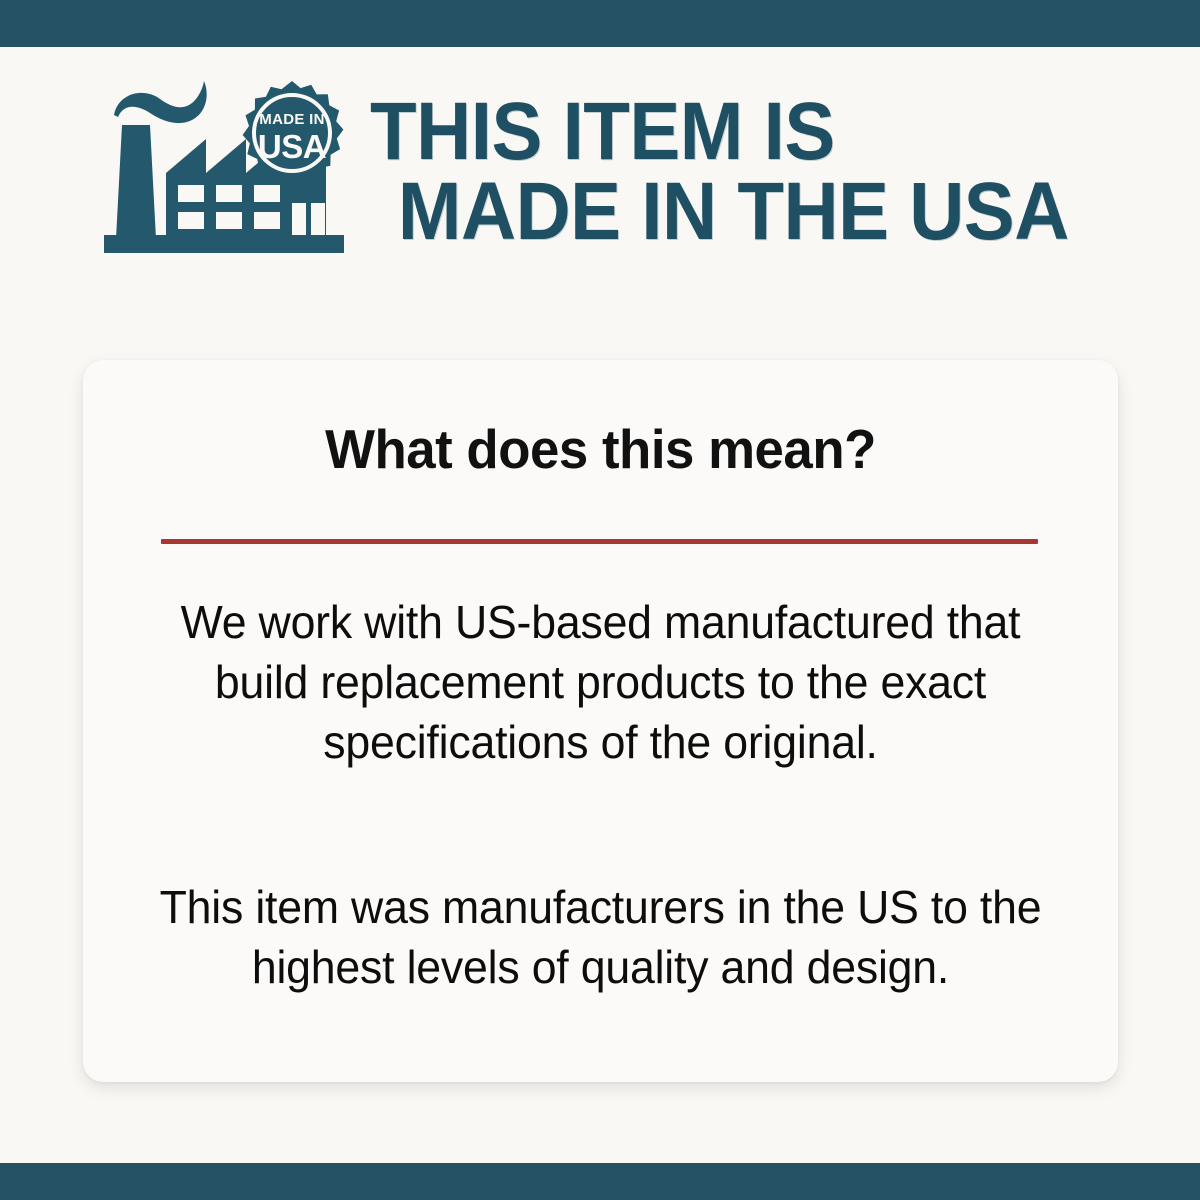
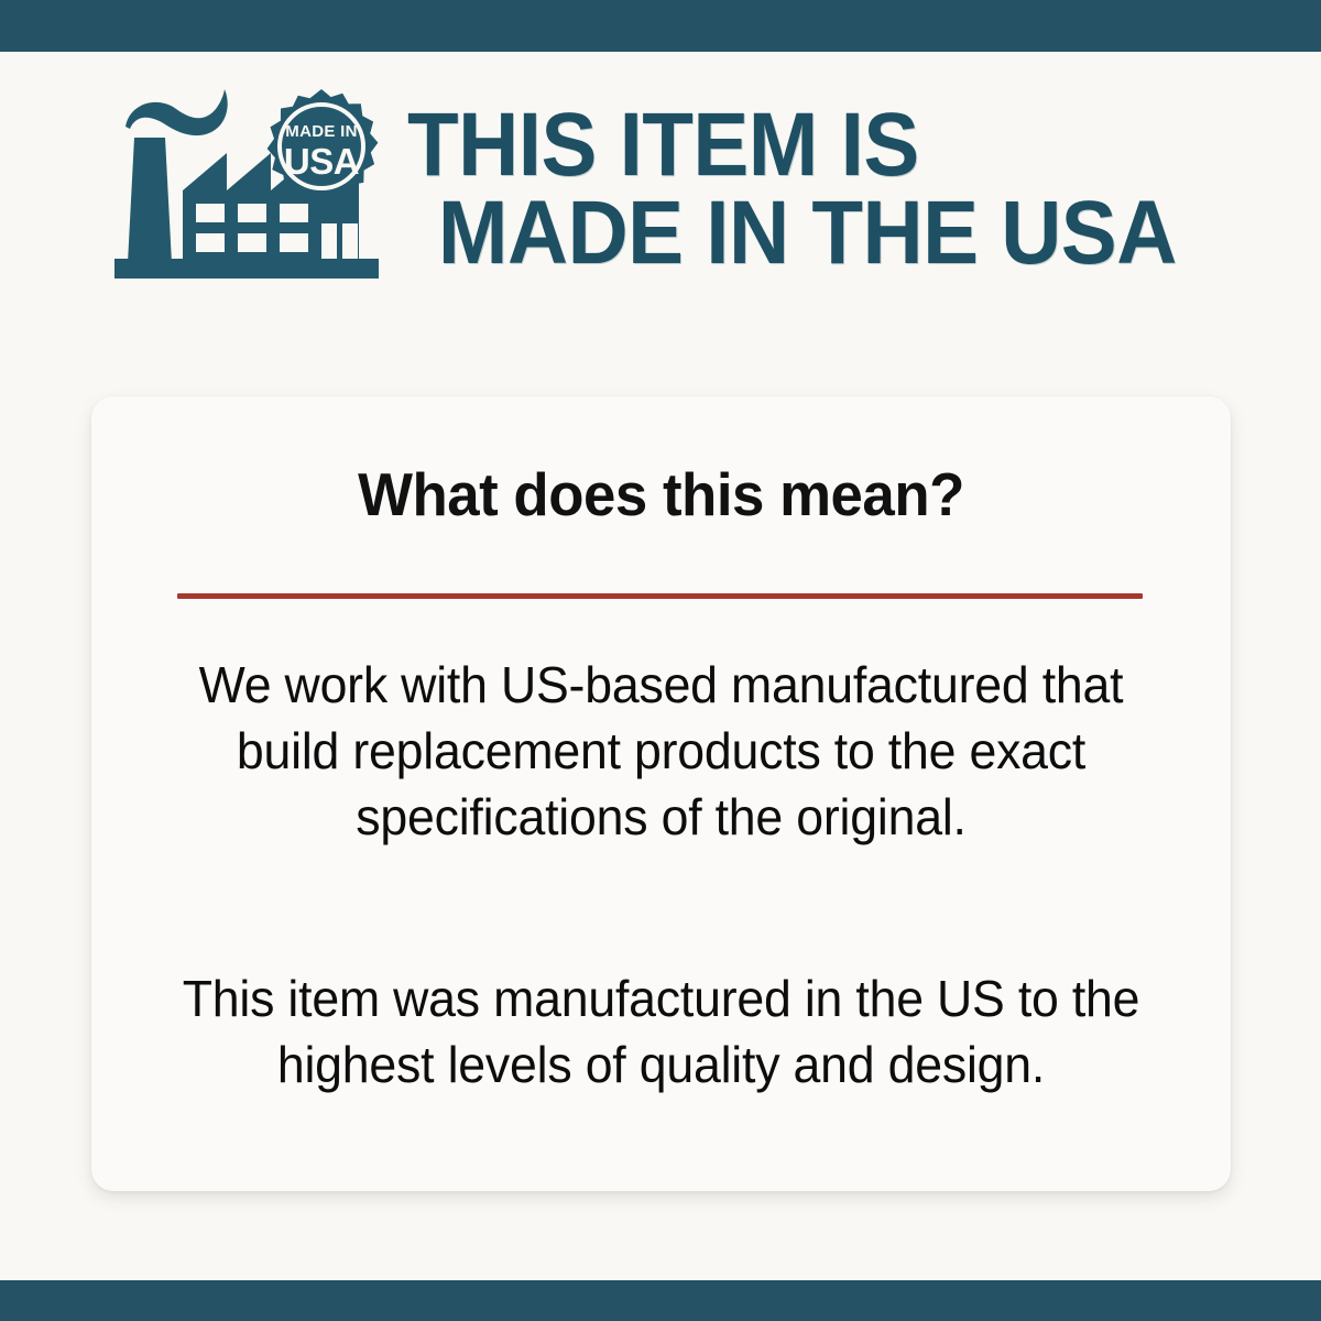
  MADE IN
  USA
  THIS ITEM IS
  MADE IN THE USA
  What does this mean?
  We work with US-based manufactured that build replacement products to the exact specifications of the original.
- This item was manufacturers in the US to the highest levels of quality and design.
+ This item was manufactured in the US to the highest levels of quality and design.
